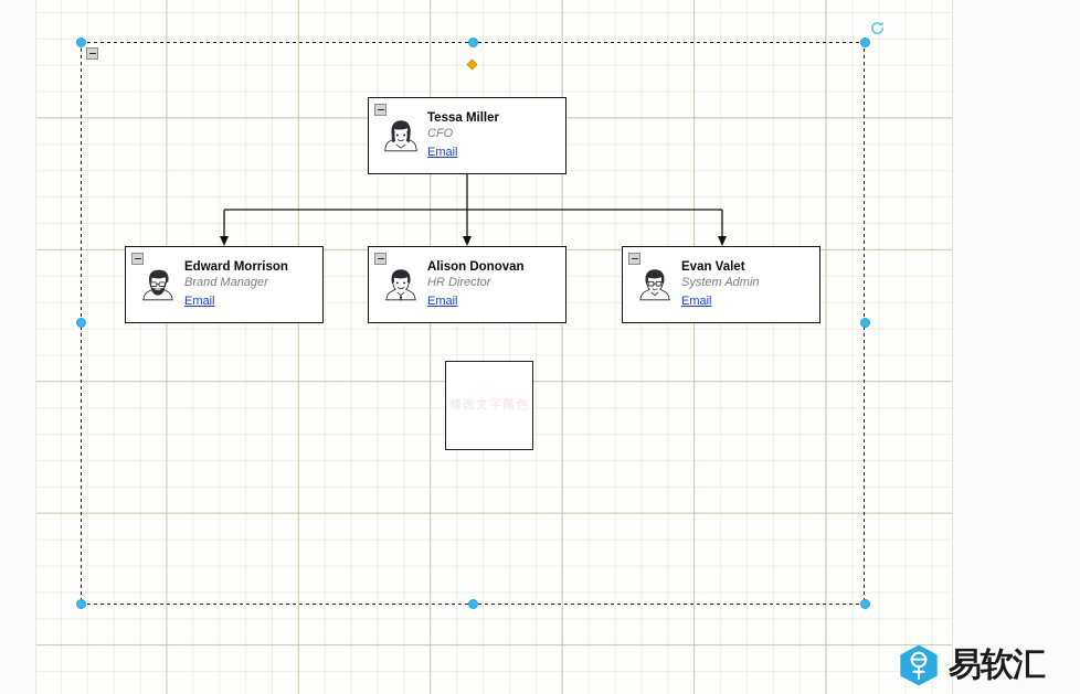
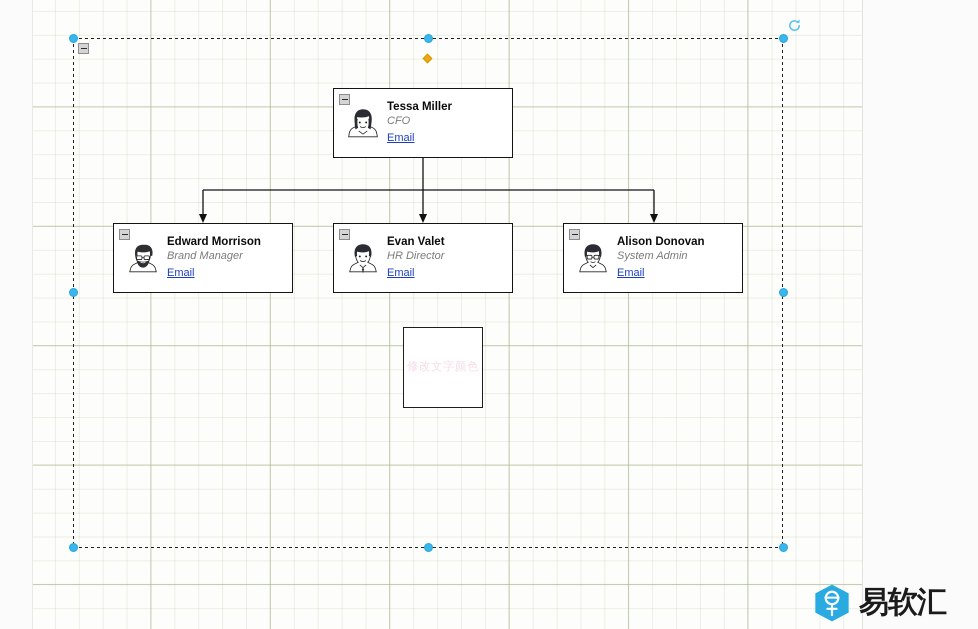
  Tessa Miller
  CFO
  Email
  Edward Morrison
  Brand Manager
  Email
- Alison Donovan
+ Evan Valet
  HR Director
  Email
- Evan Valet
+ Alison Donovan
  System Admin
  Email
  修改文字颜色
  易软汇
